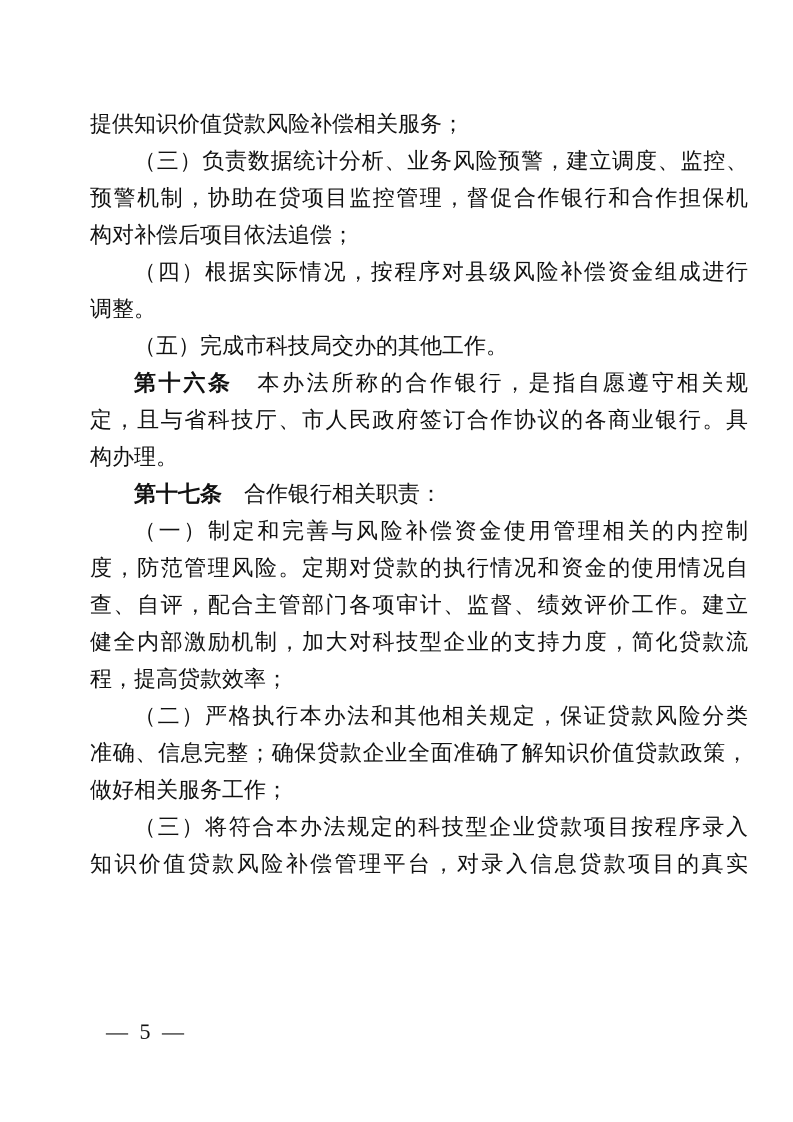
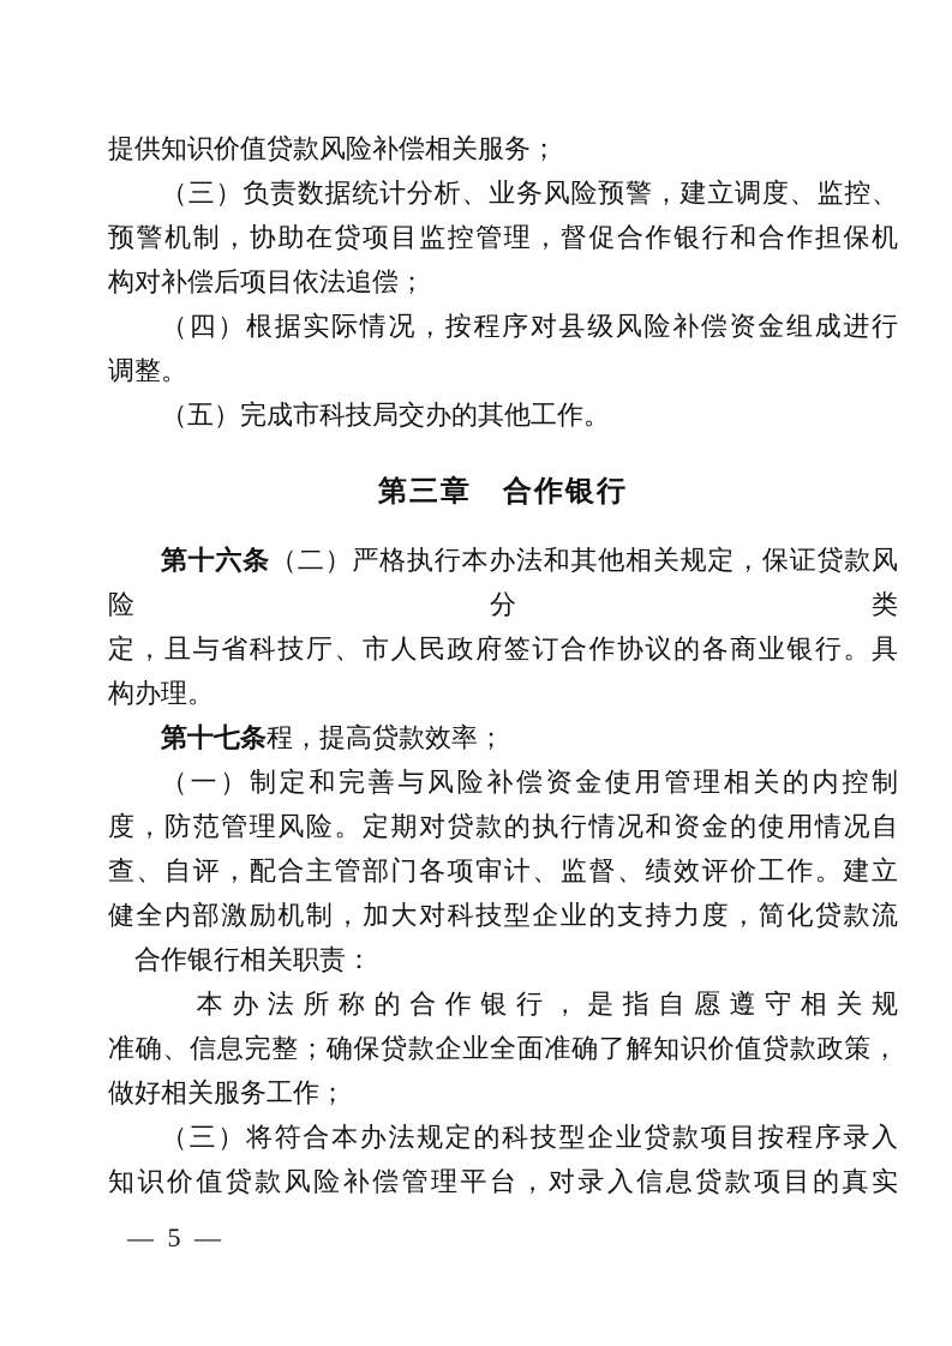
  提供知识价值贷款风险补偿相关服务；
  （三）负责数据统计分析、业务风险预警，建立调度、监控、
  预警机制，协助在贷项目监控管理，督促合作银行和合作担保机
  构对补偿后项目依法追偿；
  （四）根据实际情况，按程序对县级风险补偿资金组成进行
  调整。
  （五）完成市科技局交办的其他工作。
+ 第三章 合作银行
- 第十六条 本办法所称的合作银行，是指自愿遵守相关规
+ 第十六条（二）严格执行本办法和其他相关规定，保证贷款风险分类
  定，且与省科技厅、市人民政府签订合作协议的各商业银行。具
  构办理。
- 第十七条 合作银行相关职责：
+ 第十七条程，提高贷款效率；
  （一）制定和完善与风险补偿资金使用管理相关的内控制
  度，防范管理风险。定期对贷款的执行情况和资金的使用情况自
  查、自评，配合主管部门各项审计、监督、绩效评价工作。建立
  健全内部激励机制，加大对科技型企业的支持力度，简化贷款流
- 程，提高贷款效率；
+ 合作银行相关职责：
- （二）严格执行本办法和其他相关规定，保证贷款风险分类
+ 本办法所称的合作银行，是指自愿遵守相关规
  准确、信息完整；确保贷款企业全面准确了解知识价值贷款政策，
  做好相关服务工作；
  （三）将符合本办法规定的科技型企业贷款项目按程序录入
  知识价值贷款风险补偿管理平台，对录入信息贷款项目的真实
  — 5 —
